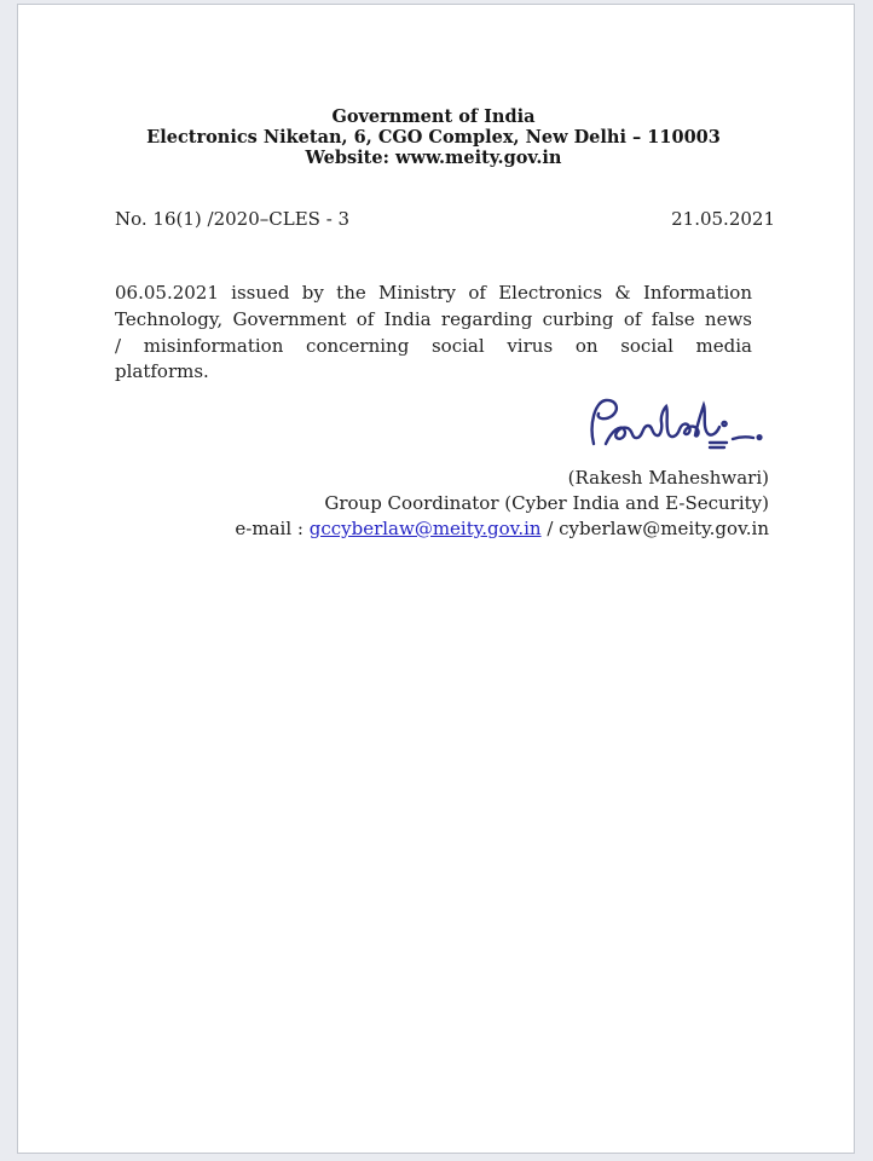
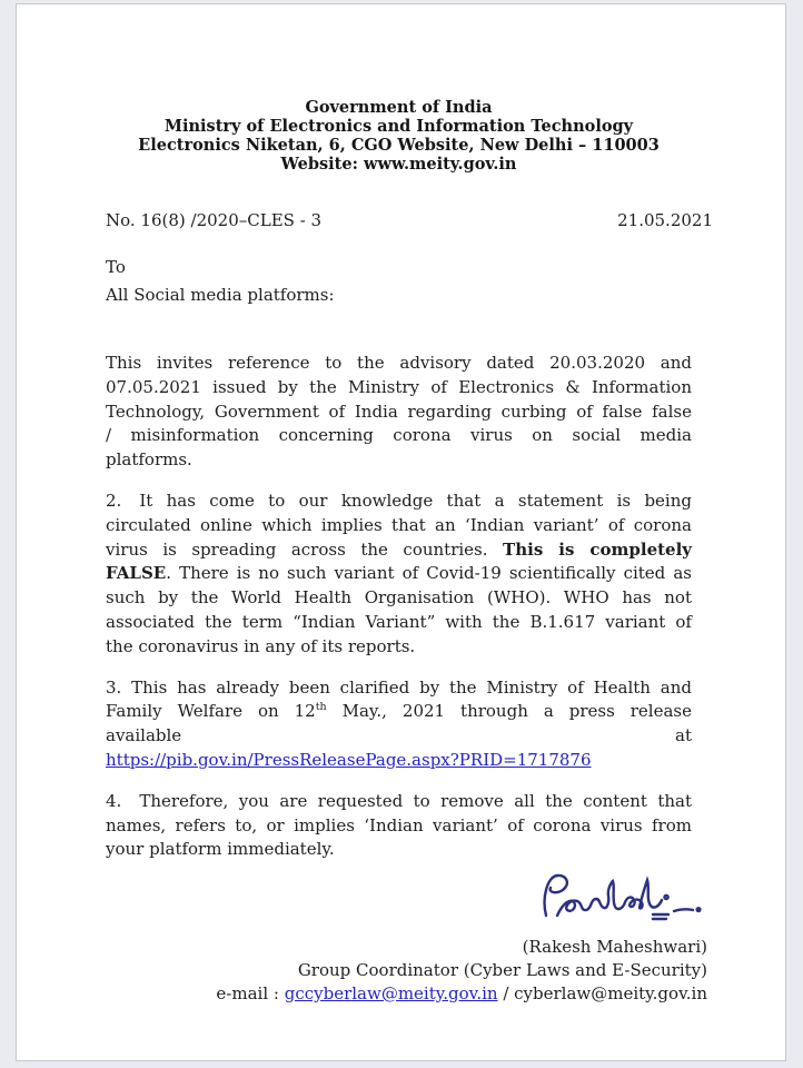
  Government of India
+ Ministry of Electronics and Information Technology
- Electronics Niketan, 6, CGO Complex, New Delhi – 110003
+ Electronics Niketan, 6, CGO Website, New Delhi – 110003
  Website: www.meity.gov.in
- No. 16(1) /2020–CLES - 3
+ No. 16(8) /2020–CLES - 3
  21.05.2021
+ To
+ All Social media platforms:
+ This invites reference to the advisory dated 20.03.2020 and
- 06.05.2021 issued by the Ministry of Electronics & Information
+ 07.05.2021 issued by the Ministry of Electronics & Information
- Technology, Government of India regarding curbing of false news
+ Technology, Government of India regarding curbing of false false
- / misinformation concerning social virus on social media
+ / misinformation concerning corona virus on social media
  platforms.
+ 2. It has come to our knowledge that a statement is being
+ circulated online which implies that an ‘Indian variant’ of corona
+ virus is spreading across the countries. This is completely
+ FALSE. There is no such variant of Covid-19 scientifically cited as
+ such by the World Health Organisation (WHO). WHO has not
+ associated the term “Indian Variant” with the B.1.617 variant of
+ the coronavirus in any of its reports.
+ 3. This has already been clarified by the Ministry of Health and
+ Family Welfare on 12th May., 2021 through a press release
+ available
+ at
+ https://pib.gov.in/PressReleasePage.aspx?PRID=1717876
+ 4. Therefore, you are requested to remove all the content that
+ names, refers to, or implies ‘Indian variant’ of corona virus from
+ your platform immediately.
  (Rakesh Maheshwari)
- Group Coordinator (Cyber India and E-Security)
+ Group Coordinator (Cyber Laws and E-Security)
  e-mail : gccyberlaw@meity.gov.in / cyberlaw@meity.gov.in
